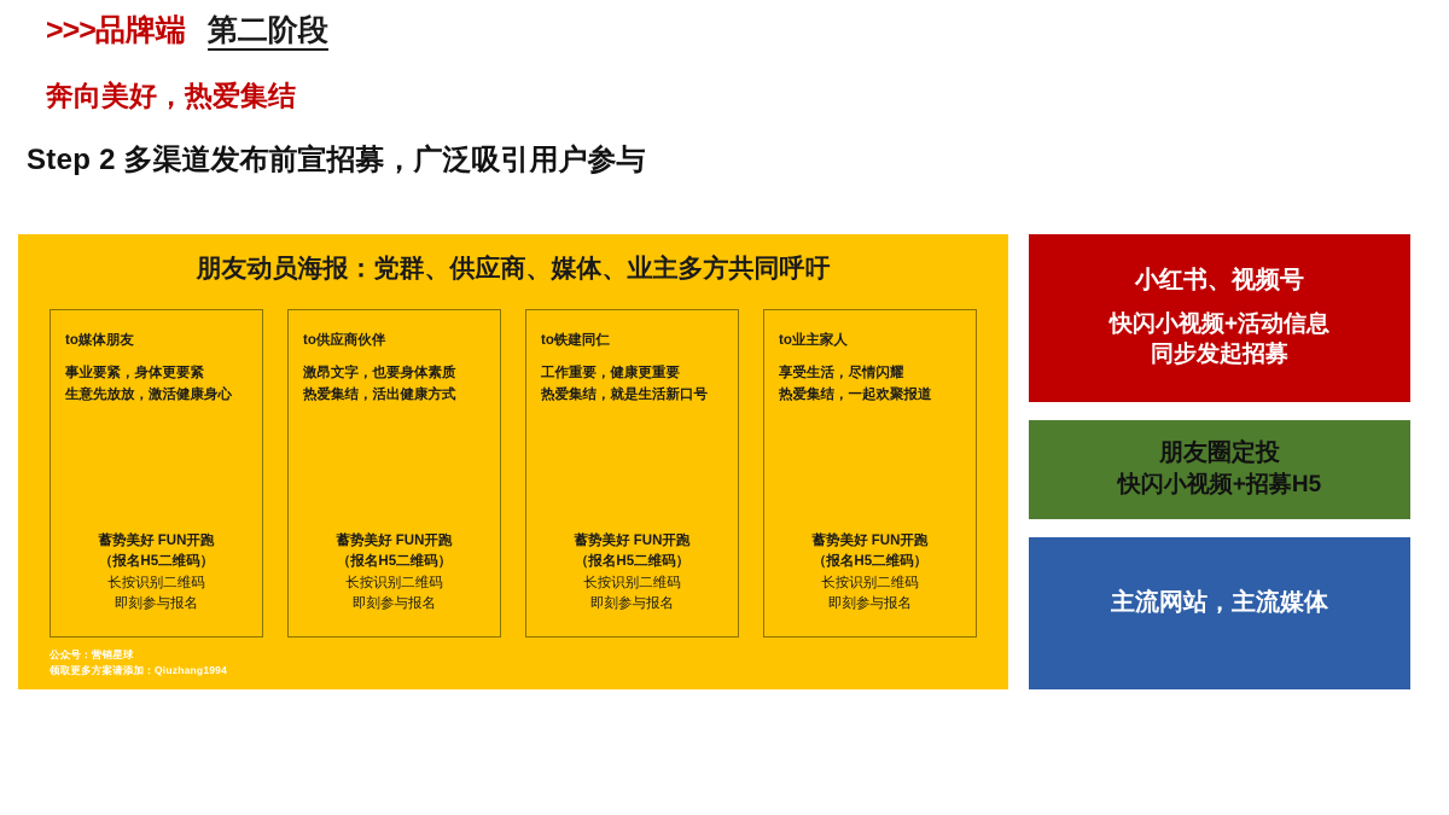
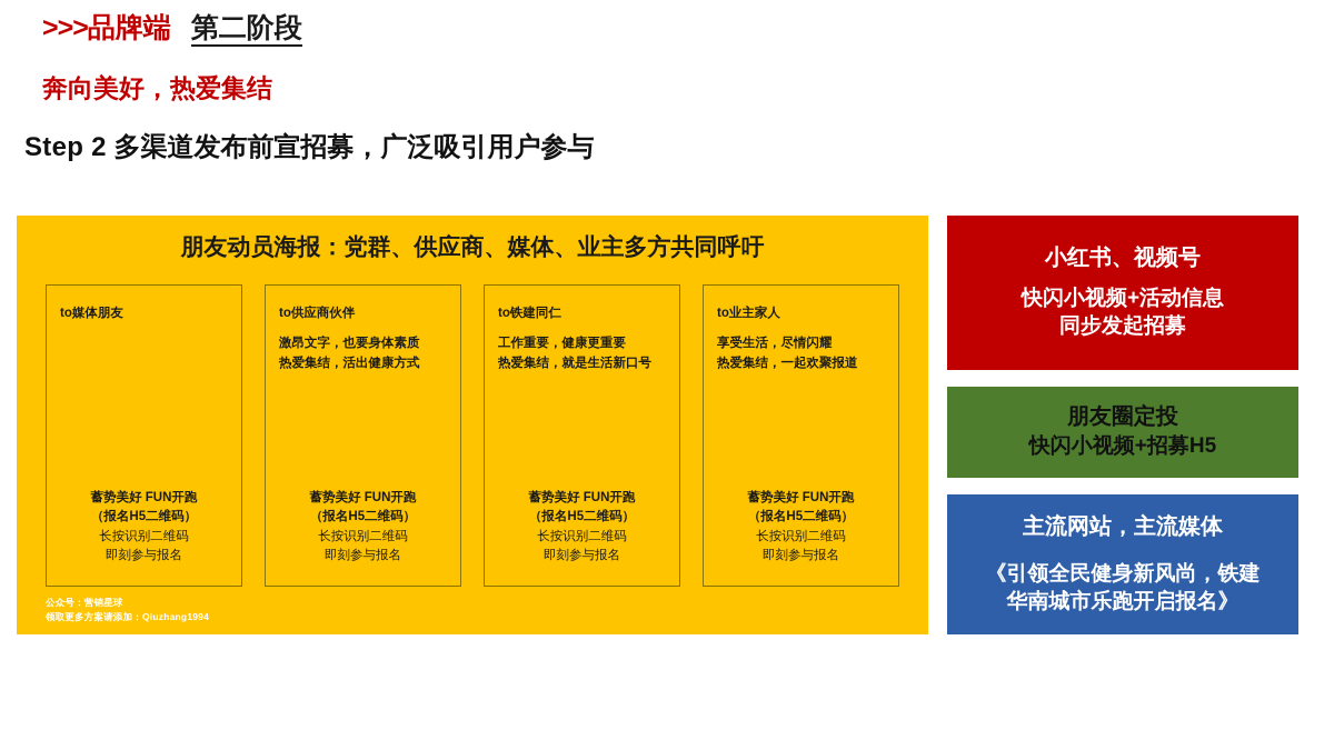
  >>>品牌端 第二阶段
  奔向美好，热爱集结
  Step 2 多渠道发布前宣招募，广泛吸引用户参与
  朋友动员海报：党群、供应商、媒体、业主多方共同呼吁
  to媒体朋友
- 事业要紧，身体更要紧
- 生意先放放，激活健康身心
  蓄势美好 FUN开跑
  （报名H5二维码）
  长按识别二维码
  即刻参与报名
  to供应商伙伴
  激昂文字，也要身体素质
  热爱集结，活出健康方式
  蓄势美好 FUN开跑
  （报名H5二维码）
  长按识别二维码
  即刻参与报名
  to铁建同仁
  工作重要，健康更重要
  热爱集结，就是生活新口号
  蓄势美好 FUN开跑
  （报名H5二维码）
  长按识别二维码
  即刻参与报名
  to业主家人
  享受生活，尽情闪耀
  热爱集结，一起欢聚报道
  蓄势美好 FUN开跑
  （报名H5二维码）
  长按识别二维码
  即刻参与报名
  公众号：营销星球
  领取更多方案请添加：Qiuzhang1994
  小红书、视频号
  快闪小视频+活动信息
  同步发起招募
  朋友圈定投
  快闪小视频+招募H5
  主流网站，主流媒体
+ 《引领全民健身新风尚，铁建
+ 华南城市乐跑开启报名》
